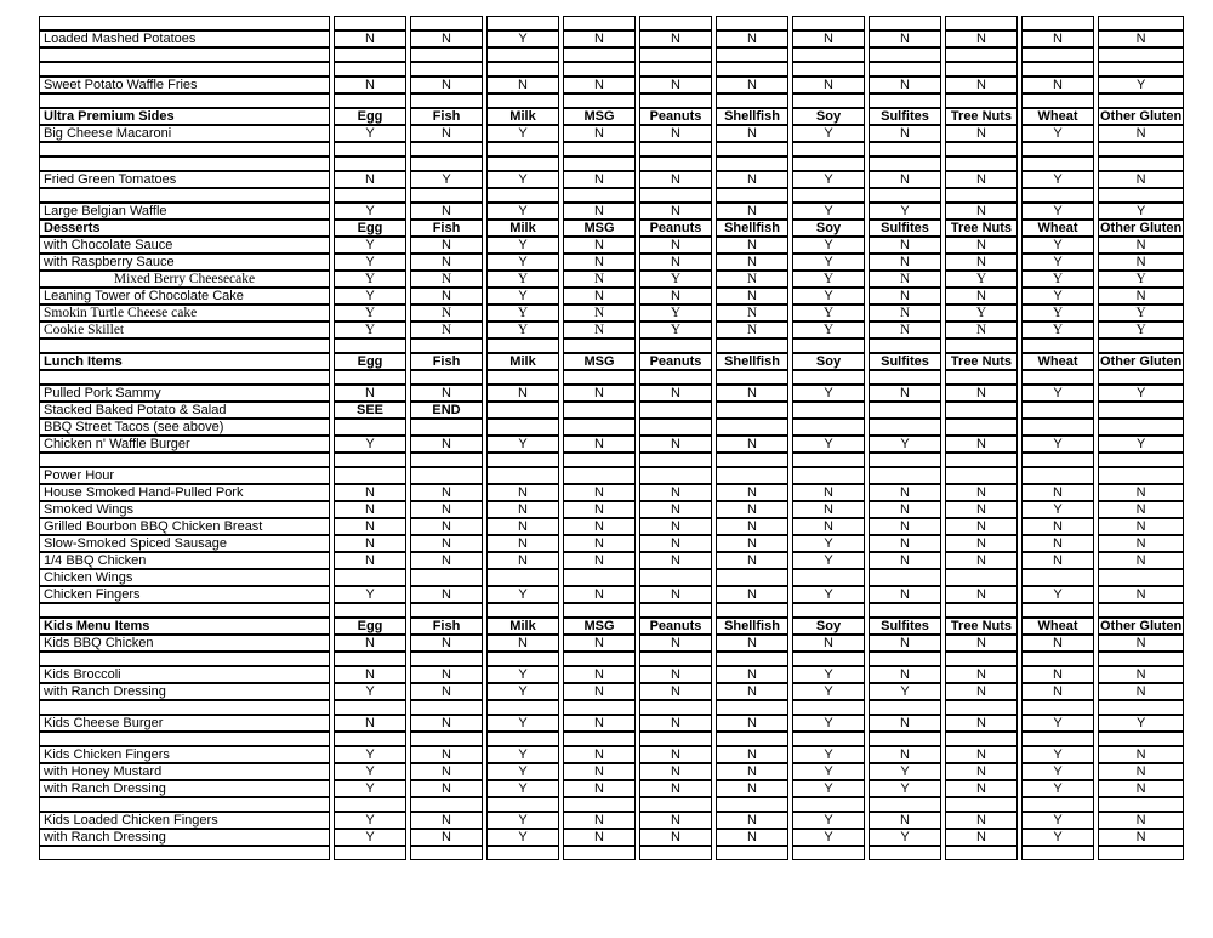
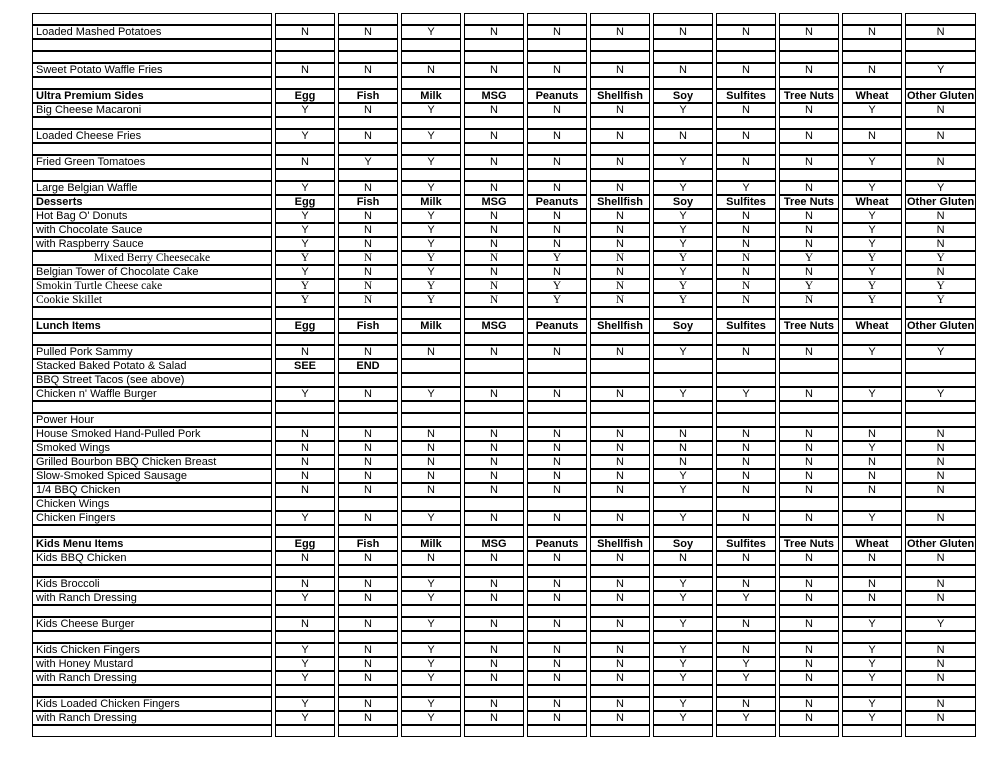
  Loaded Mashed Potatoes	N	N	Y	N	N	N	N	N	N	N	N
  Sweet Potato Waffle Fries	N	N	N	N	N	N	N	N	N	N	Y
  Ultra Premium Sides	Egg	Fish	Milk	MSG	Peanuts	Shellfish	Soy	Sulfites	Tree Nuts	Wheat	Other Gluten
  Big Cheese Macaroni	Y	N	Y	N	N	N	Y	N	N	Y	N
+ Loaded Cheese Fries	Y	N	Y	N	N	N	N	N	N	N	N
  Fried Green Tomatoes	N	Y	Y	N	N	N	Y	N	N	Y	N
  Large Belgian Waffle	Y	N	Y	N	N	N	Y	Y	N	Y	Y
  Desserts	Egg	Fish	Milk	MSG	Peanuts	Shellfish	Soy	Sulfites	Tree Nuts	Wheat	Other Gluten
+ Hot Bag O' Donuts	Y	N	Y	N	N	N	Y	N	N	Y	N
  with Chocolate Sauce	Y	N	Y	N	N	N	Y	N	N	Y	N
  with Raspberry Sauce	Y	N	Y	N	N	N	Y	N	N	Y	N
  Mixed Berry Cheesecake	Y	N	Y	N	Y	N	Y	N	Y	Y	Y
- Leaning Tower of Chocolate Cake	Y	N	Y	N	N	N	Y	N	N	Y	N
+ Belgian Tower of Chocolate Cake	Y	N	Y	N	N	N	Y	N	N	Y	N
  Smokin Turtle Cheese cake	Y	N	Y	N	Y	N	Y	N	Y	Y	Y
  Cookie Skillet	Y	N	Y	N	Y	N	Y	N	N	Y	Y
  Lunch Items	Egg	Fish	Milk	MSG	Peanuts	Shellfish	Soy	Sulfites	Tree Nuts	Wheat	Other Gluten
  Pulled Pork Sammy	N	N	N	N	N	N	Y	N	N	Y	Y
  Stacked Baked Potato & Salad	SEE	END
  BBQ Street Tacos (see above)
  Chicken n' Waffle Burger	Y	N	Y	N	N	N	Y	Y	N	Y	Y
  Power Hour
  House Smoked Hand-Pulled Pork	N	N	N	N	N	N	N	N	N	N	N
  Smoked Wings	N	N	N	N	N	N	N	N	N	Y	N
  Grilled Bourbon BBQ Chicken Breast	N	N	N	N	N	N	N	N	N	N	N
  Slow-Smoked Spiced Sausage	N	N	N	N	N	N	Y	N	N	N	N
  1/4 BBQ Chicken	N	N	N	N	N	N	Y	N	N	N	N
  Chicken Wings
  Chicken Fingers	Y	N	Y	N	N	N	Y	N	N	Y	N
  Kids Menu Items	Egg	Fish	Milk	MSG	Peanuts	Shellfish	Soy	Sulfites	Tree Nuts	Wheat	Other Gluten
  Kids BBQ Chicken	N	N	N	N	N	N	N	N	N	N	N
  Kids Broccoli	N	N	Y	N	N	N	Y	N	N	N	N
  with Ranch Dressing	Y	N	Y	N	N	N	Y	Y	N	N	N
  Kids Cheese Burger	N	N	Y	N	N	N	Y	N	N	Y	Y
  Kids Chicken Fingers	Y	N	Y	N	N	N	Y	N	N	Y	N
  with Honey Mustard	Y	N	Y	N	N	N	Y	Y	N	Y	N
  with Ranch Dressing	Y	N	Y	N	N	N	Y	Y	N	Y	N
  Kids Loaded Chicken Fingers	Y	N	Y	N	N	N	Y	N	N	Y	N
  with Ranch Dressing	Y	N	Y	N	N	N	Y	Y	N	Y	N
